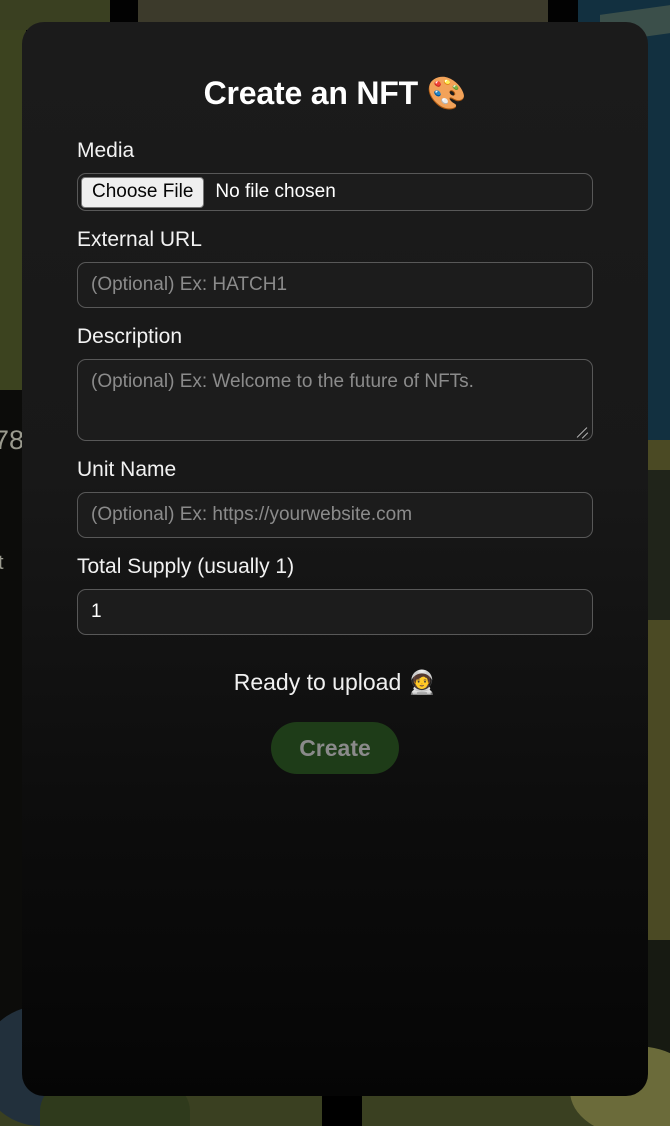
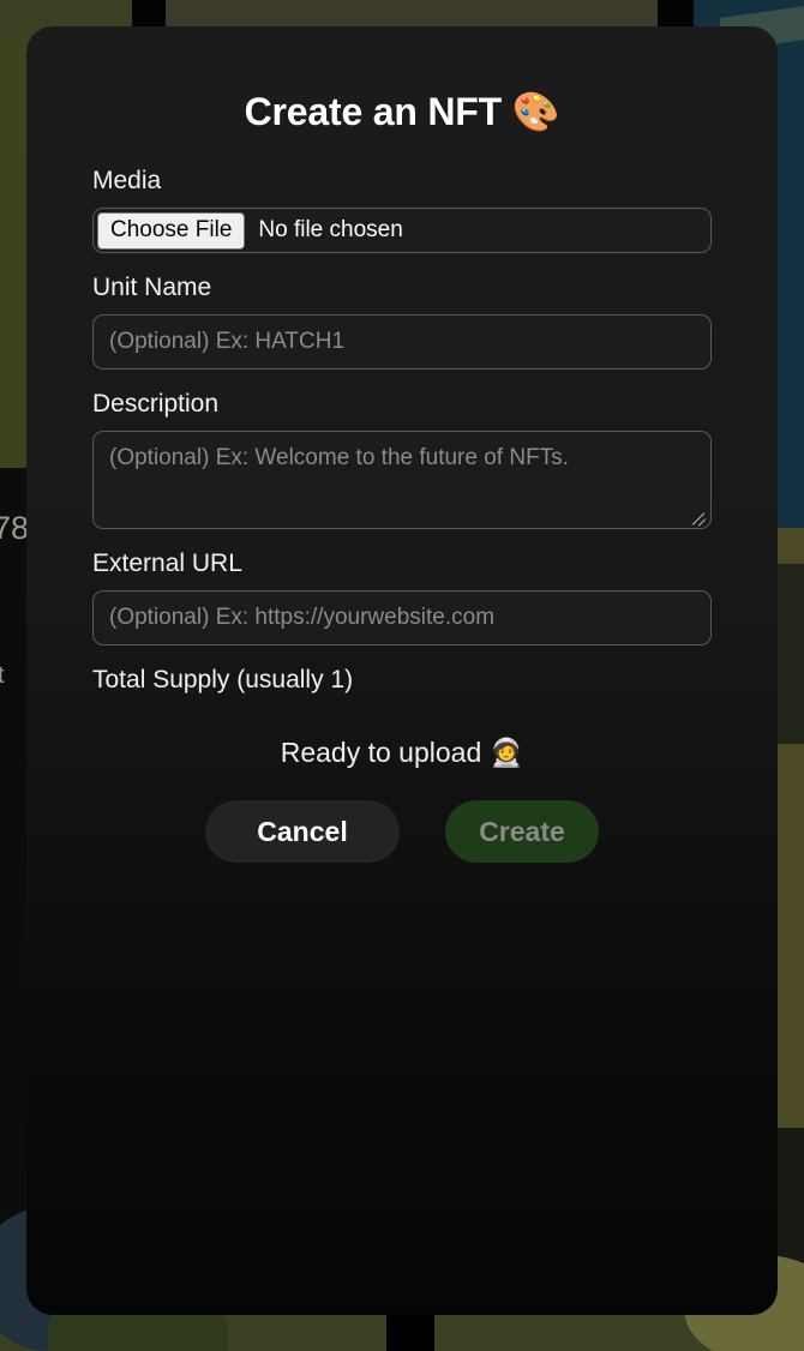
  78
  t
  Create an NFT 🎨
  Media
  Choose File
  No file chosen
- External URL
+ Unit Name
  (Optional) Ex: HATCH1
  Description
  (Optional) Ex: Welcome to the future of NFTs.
- Unit Name
+ External URL
  (Optional) Ex: https://yourwebsite.com
  Total Supply (usually 1)
- 1
  Ready to upload 🧑‍🚀
+ Cancel
  Create
